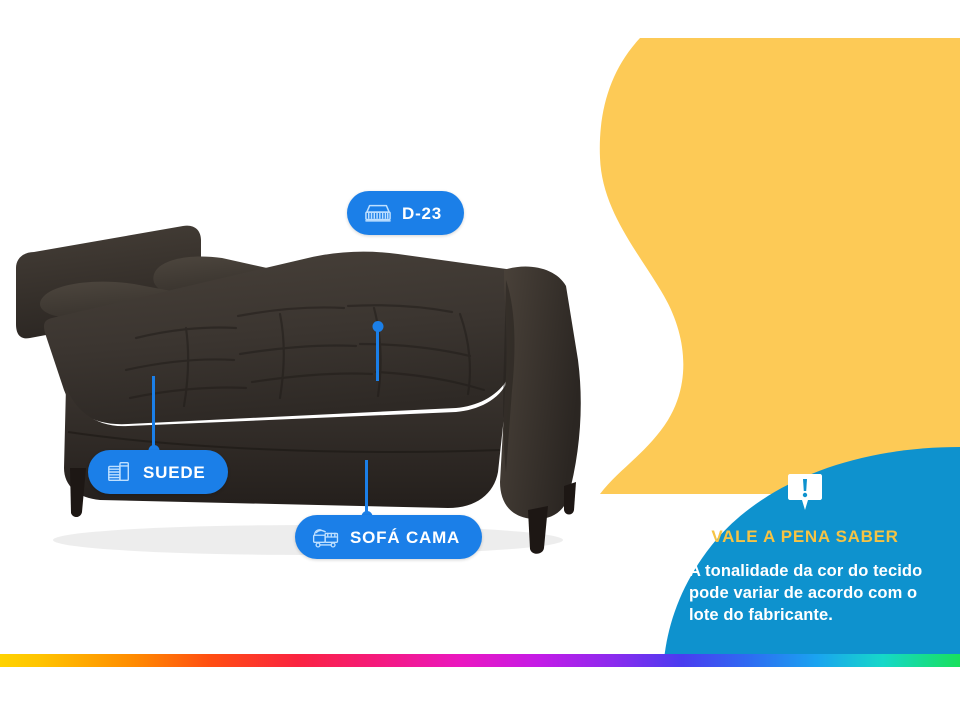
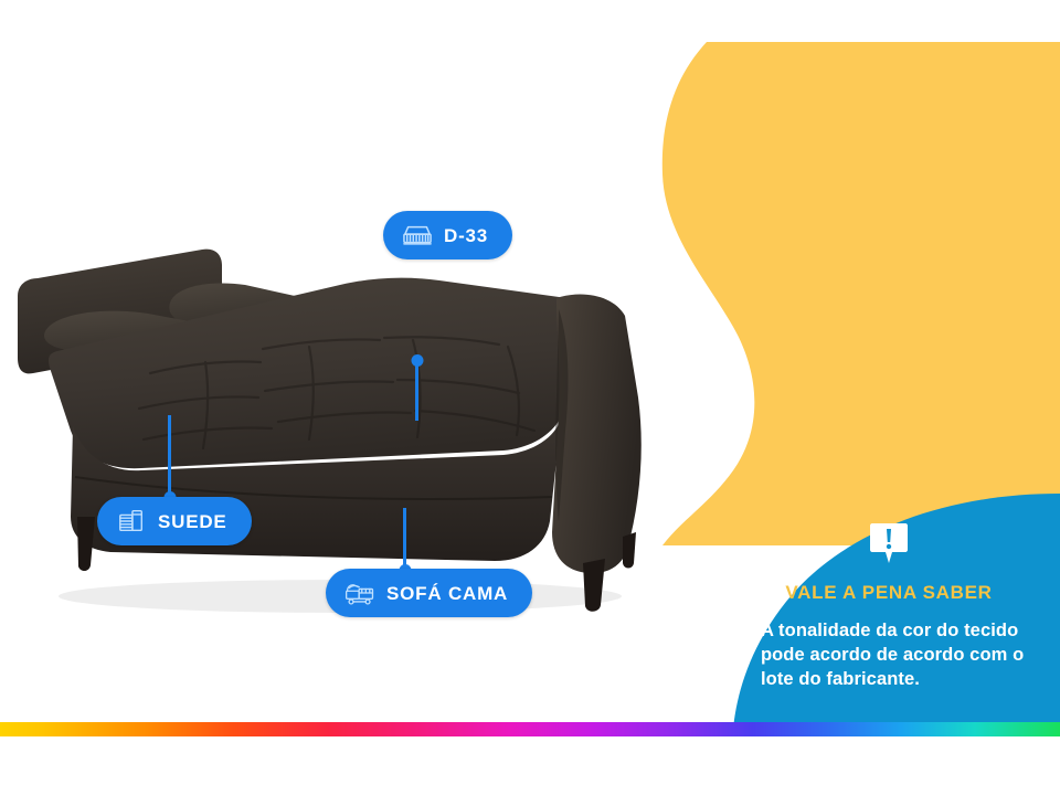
- D-23
+ D-33
  SUEDE
  SOFÁ CAMA
  VALE A PENA SABER
- A tonalidade da cor do tecido pode variar de acordo com o lote do fabricante.
+ A tonalidade da cor do tecido pode acordo de acordo com o lote do fabricante.
